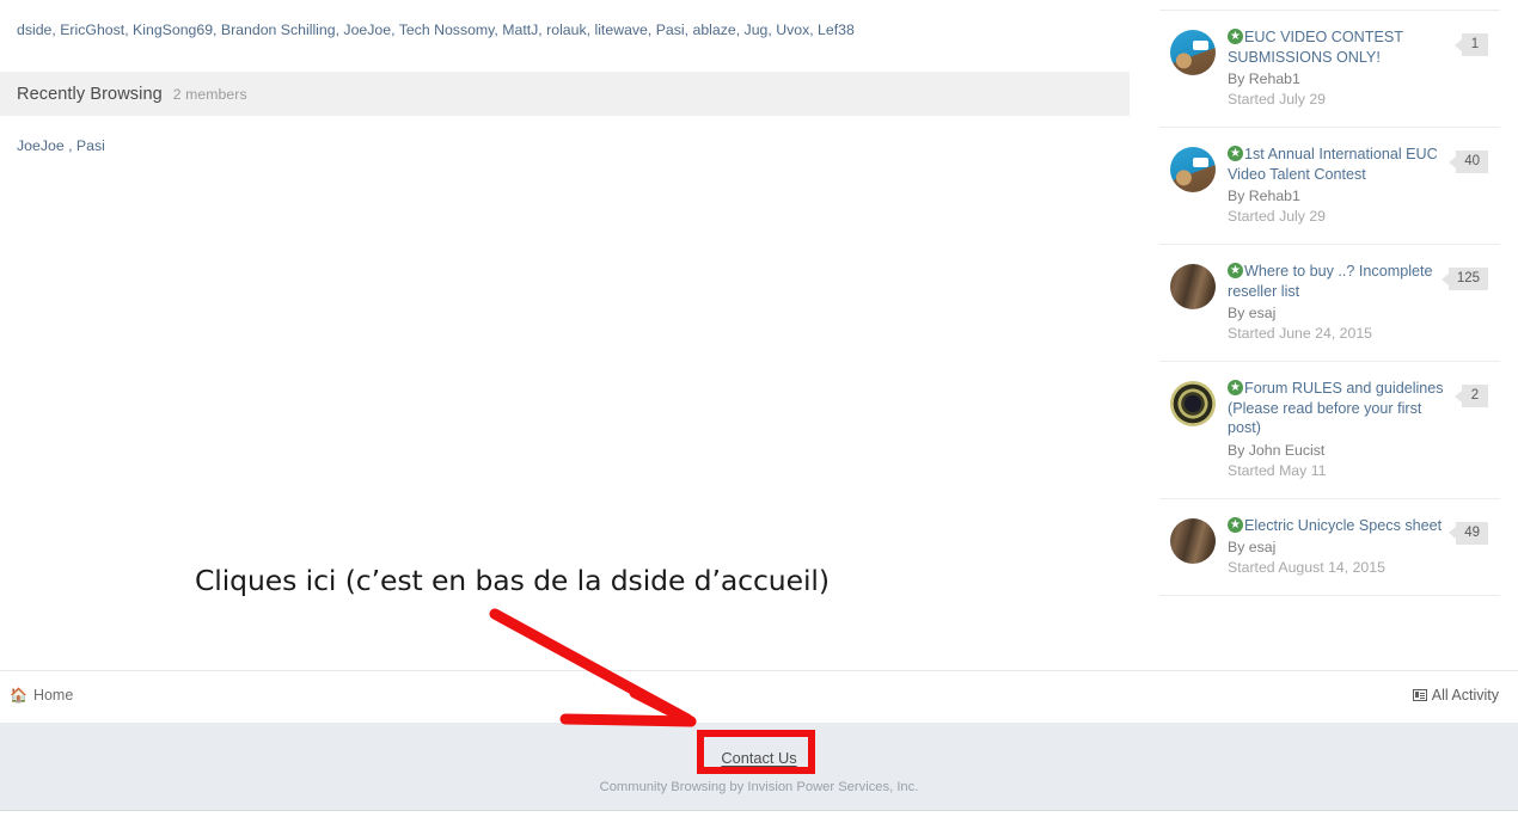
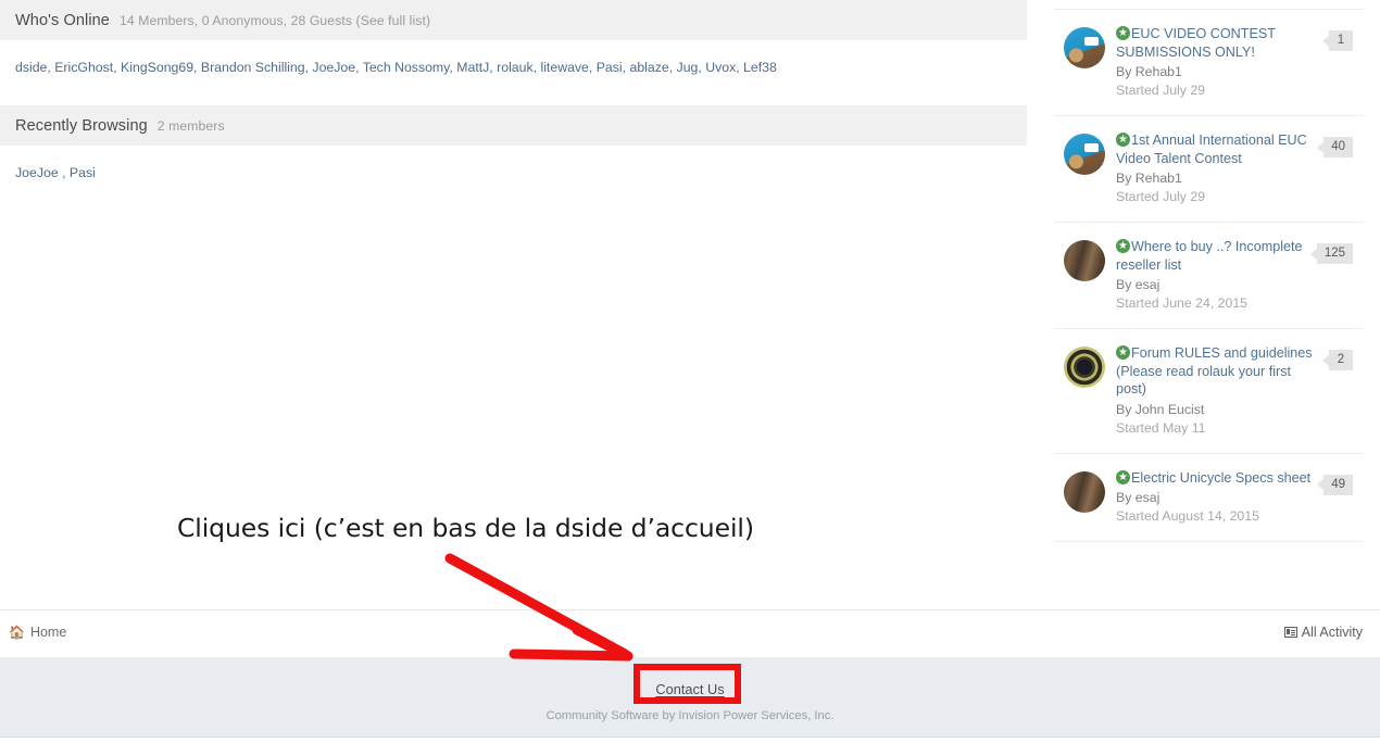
+ Who's Online
+ 14 Members, 0 Anonymous, 28 Guests (See full list)
  dside, EricGhost, KingSong69, Brandon Schilling, JoeJoe, Tech Nossomy, MattJ, rolauk, litewave, Pasi, ablaze, Jug, Uvox, Lef38
  Recently Browsing
  2 members
  JoeJoe , Pasi
  EUC VIDEO CONTEST SUBMISSIONS ONLY!
  By Rehab1
  Started July 29
  1
  1st Annual International EUC Video Talent Contest
  By Rehab1
  Started July 29
  40
  Where to buy ..? Incomplete reseller list
  By esaj
  Started June 24, 2015
  125
- Forum RULES and guidelines (Please read before your first post)
+ Forum RULES and guidelines (Please read rolauk your first post)
  By John Eucist
  Started May 11
  2
  Electric Unicycle Specs sheet
  By esaj
  Started August 14, 2015
  49
  🏠
  Home
  All Activity
  Contact Us
- Community Browsing by Invision Power Services, Inc.
+ Community Software by Invision Power Services, Inc.
  Cliques ici (c’est en bas de la dside d’accueil)
